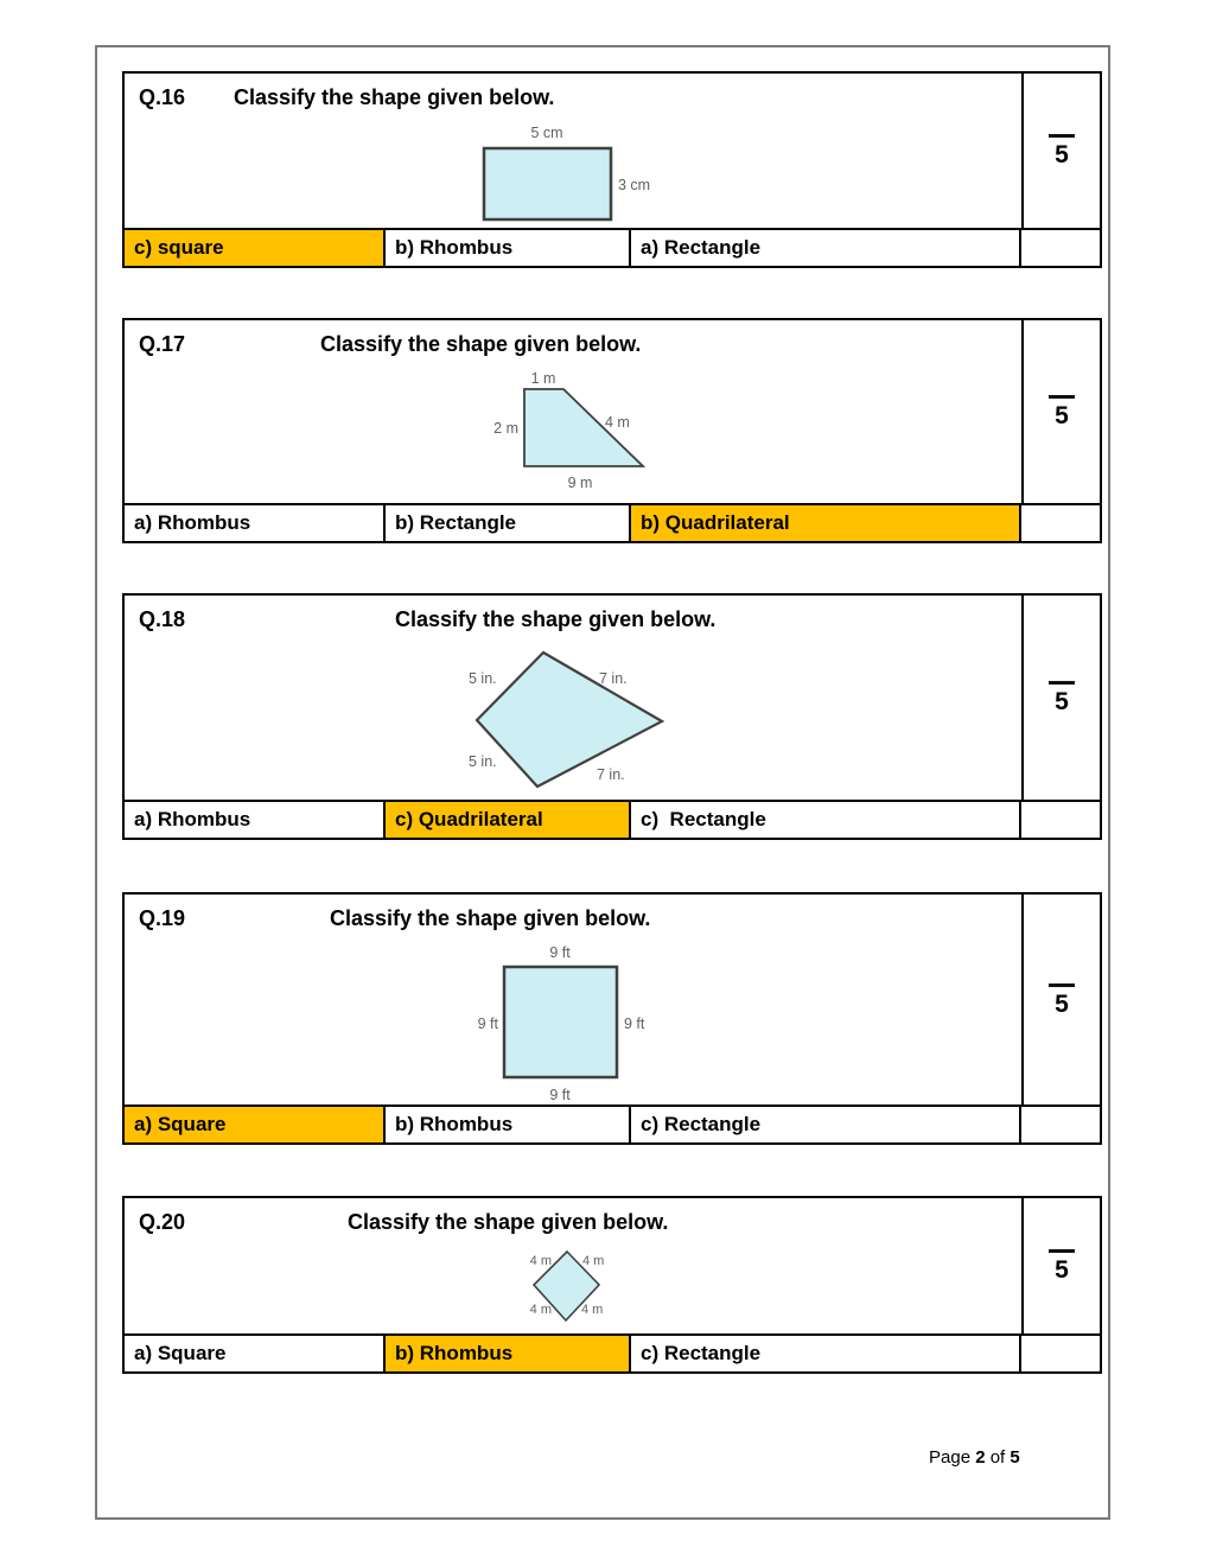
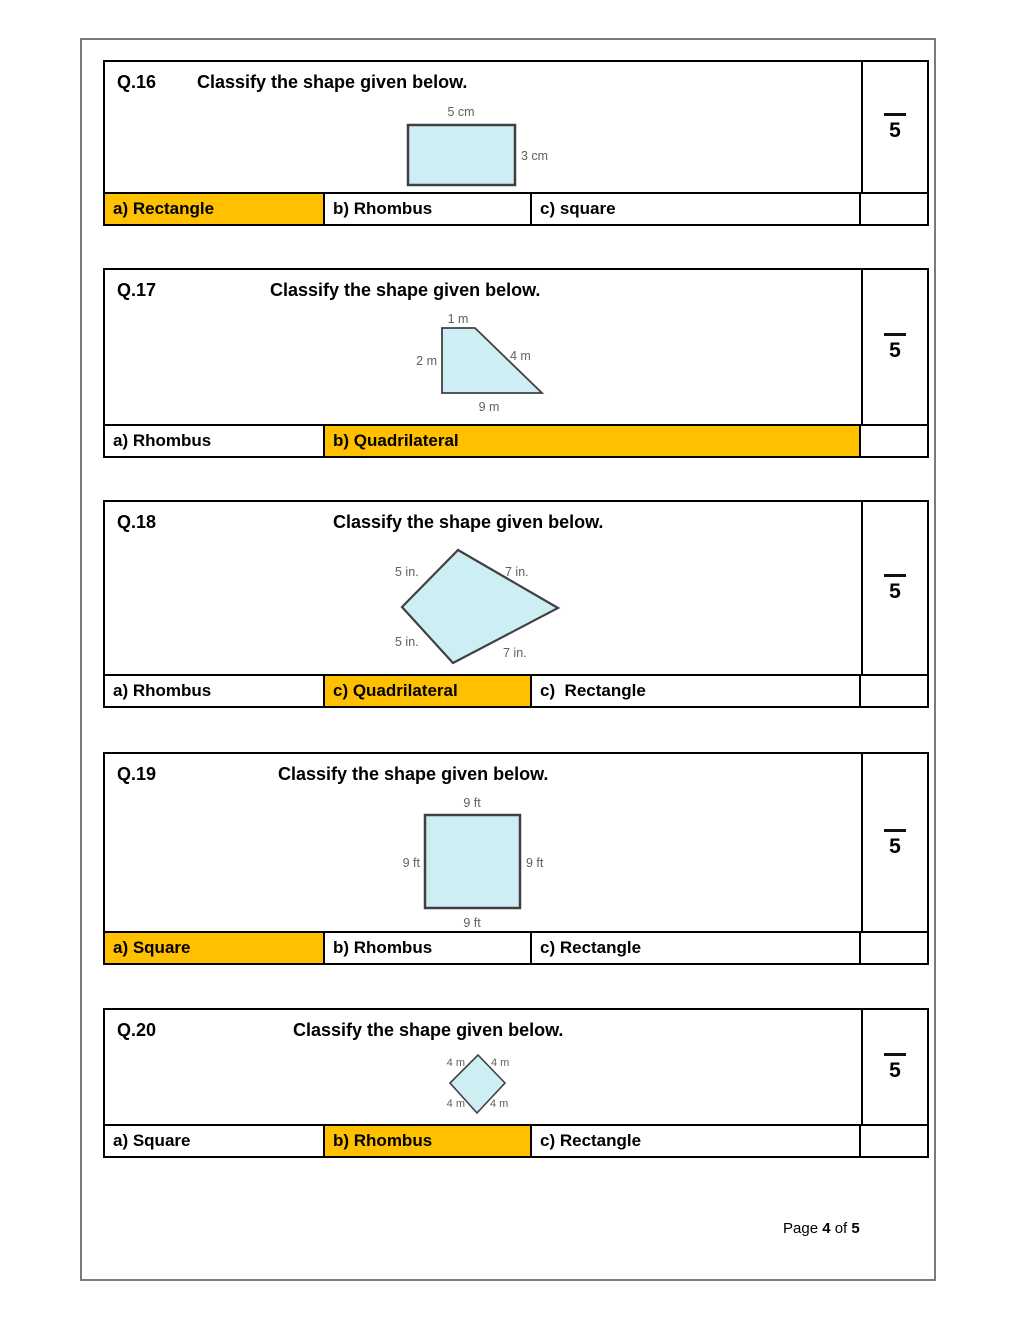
  Q.16
  Classify the shape given below.
  5 cm
  3 cm
  5
- c) square
+ a) Rectangle
  b) Rhombus
- a) Rectangle
+ c) square
  Q.17
  Classify the shape given below.
  1 m
  2 m
  4 m
  9 m
  5
  a) Rhombus
- b) Rectangle
  b) Quadrilateral
  Q.18
  Classify the shape given below.
  5 in.
  7 in.
  5 in.
  7 in.
  5
  a) Rhombus
  c) Quadrilateral
  c) Rectangle
  Q.19
  Classify the shape given below.
  9 ft
  9 ft
  9 ft
  9 ft
  5
  a) Square
  b) Rhombus
  c) Rectangle
  Q.20
  Classify the shape given below.
  4 m
  4 m
  4 m
  4 m
  5
  a) Square
  b) Rhombus
  c) Rectangle
- Page 2 of 5
+ Page 4 of 5
